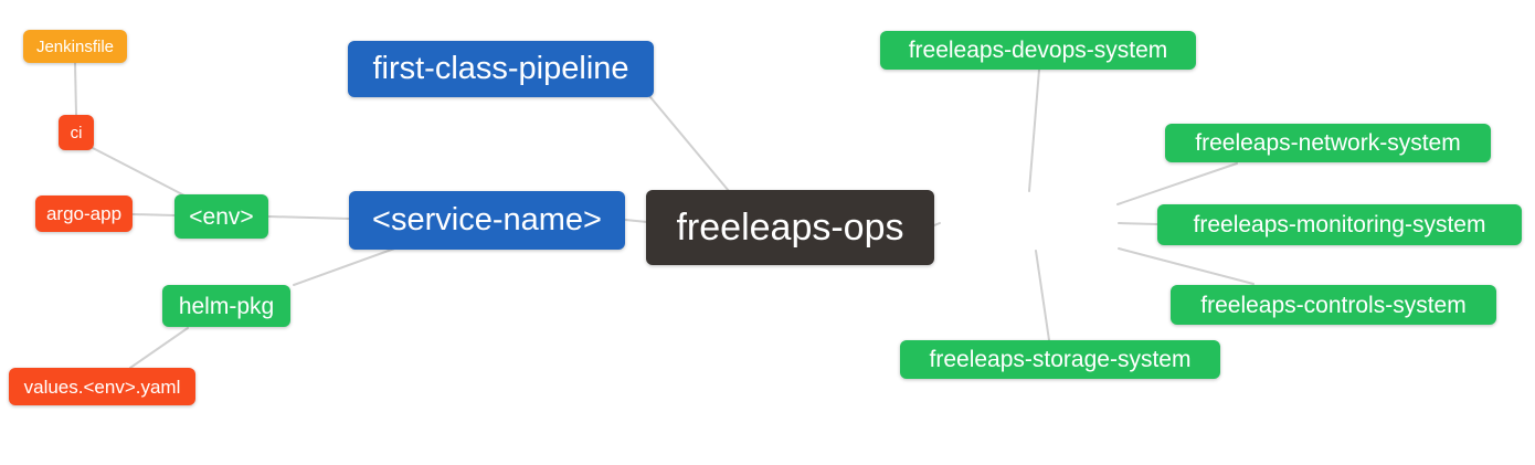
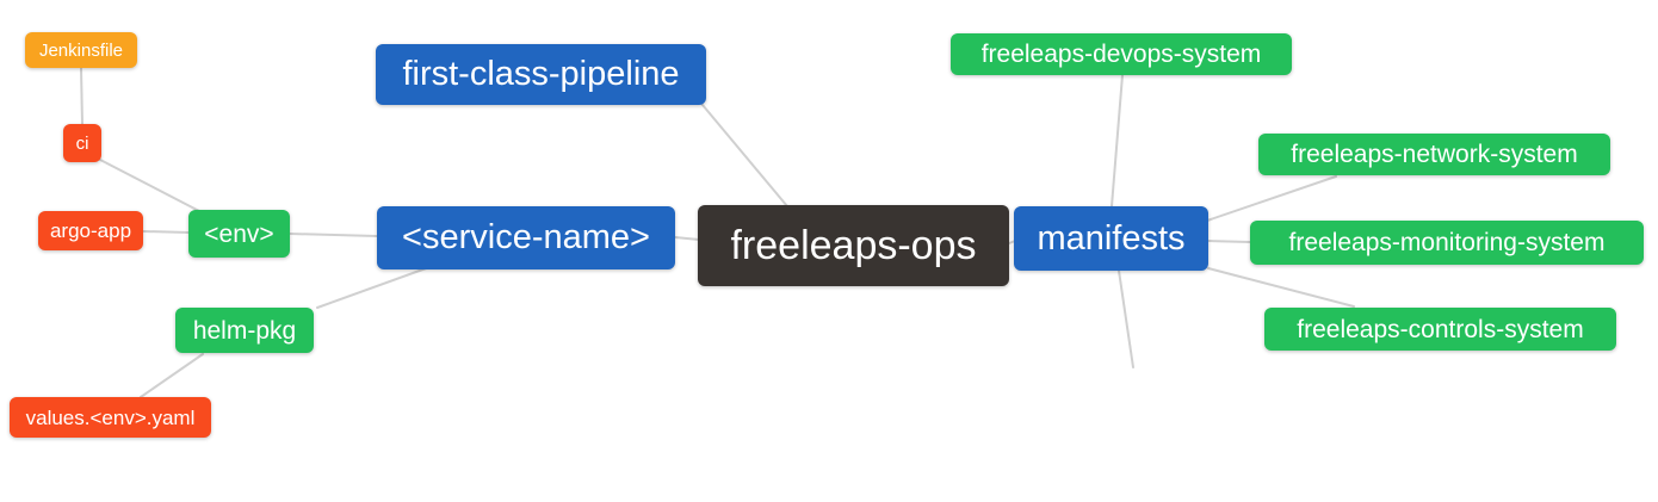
  Jenkinsfile
  ci
  argo-app
  <env>
  helm-pkg
  values.<env>.yaml
  first-class-pipeline
  <service-name>
  freeleaps-ops
+ manifests
  freeleaps-devops-system
  freeleaps-network-system
  freeleaps-monitoring-system
  freeleaps-controls-system
- freeleaps-storage-system
